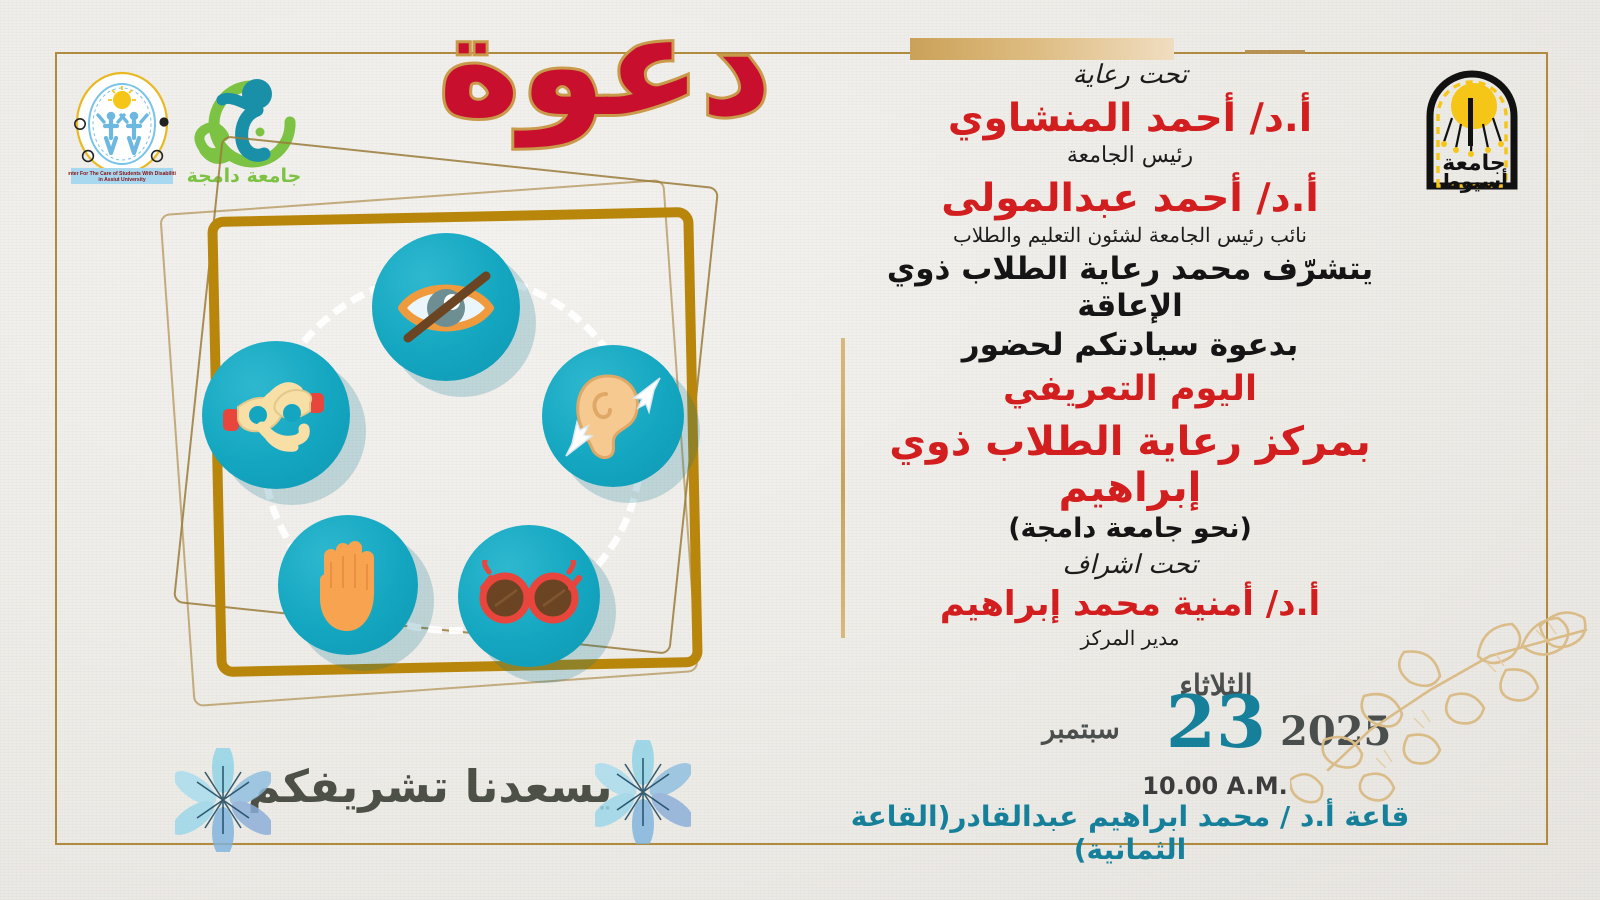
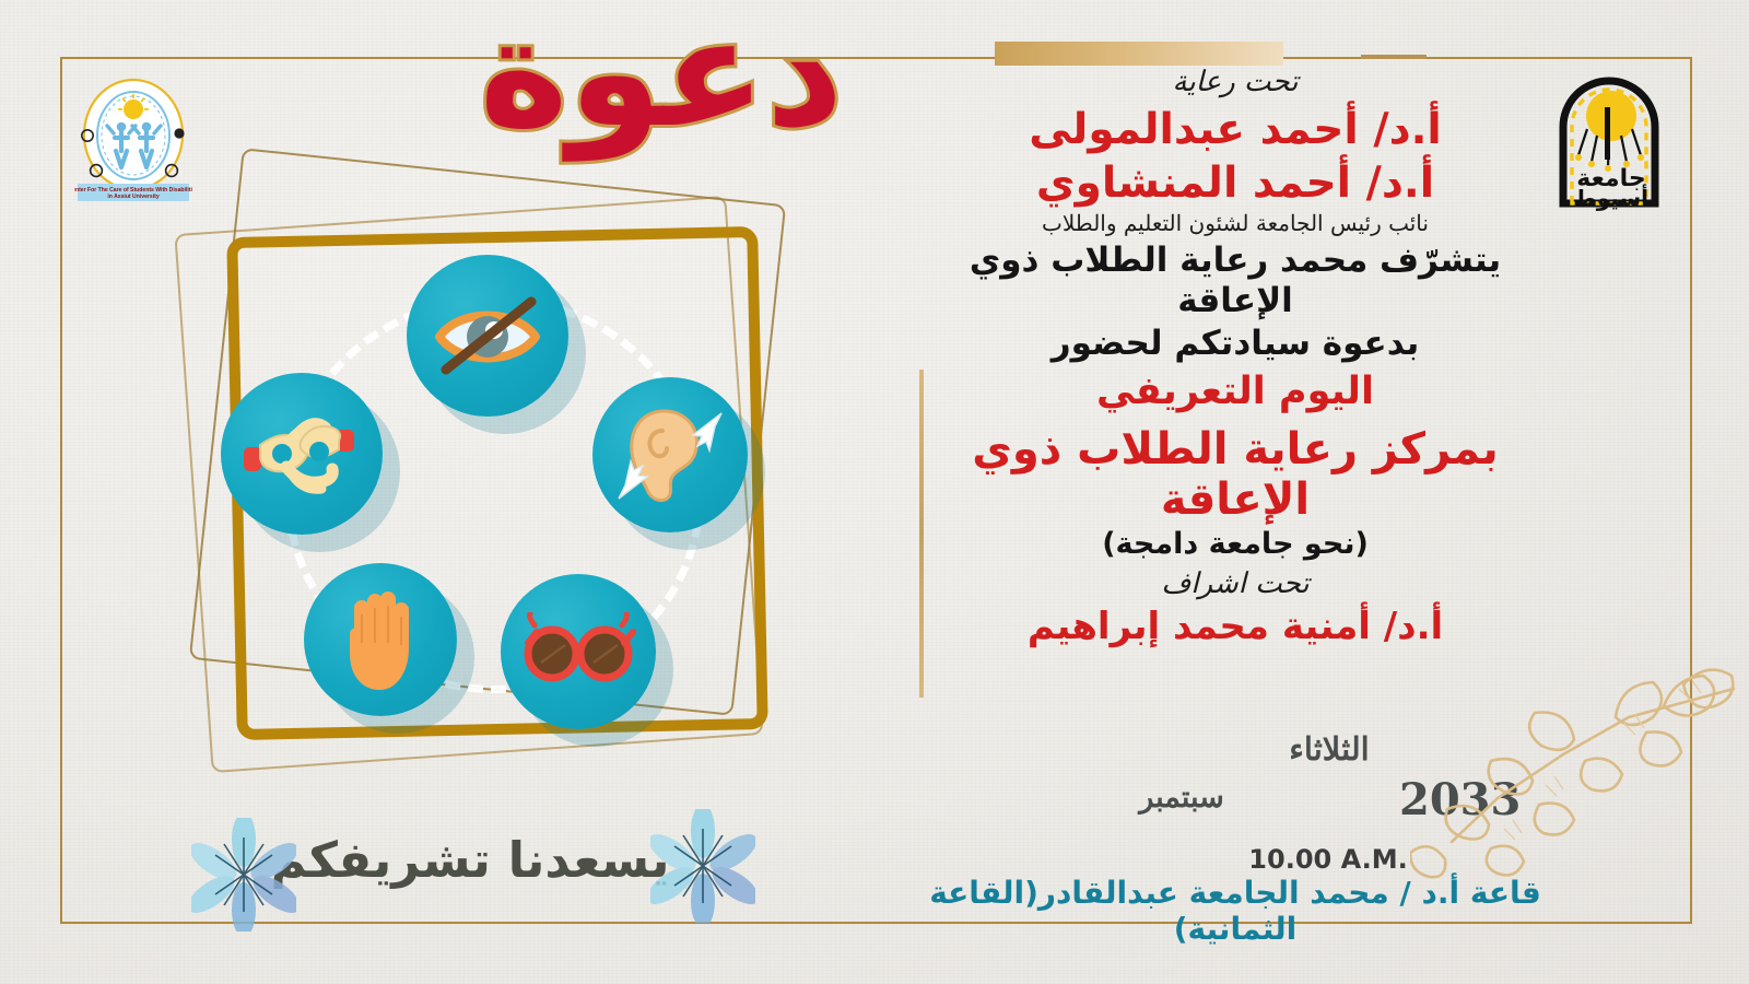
  دعوة
- جامعة دامجة
  جامعة
  أسيوط
  تحت رعاية
- أ.د/ أحمد المنشاوي
+ أ.د/ أحمد عبدالمولى
- رئيس الجامعة
- أ.د/ أحمد عبدالمولى
+ أ.د/ أحمد المنشاوي
  نائب رئيس الجامعة لشئون التعليم والطلاب
  يتشرّف محمد رعاية الطلاب ذوي الإعاقة
  بدعوة سيادتكم لحضور
  اليوم التعريفي
- بمركز رعاية الطلاب ذوي إبراهيم
+ بمركز رعاية الطلاب ذوي الإعاقة
  (نحو جامعة دامجة)
  تحت اشراف
  أ.د/ أمنية محمد إبراهيم
- مدير المركز
  الثلاثاء
- 23
- 2025
+ 2033
  سبتمبر
  10.00 A.M.
- قاعة أ.د / محمد ابراهيم عبدالقادر(القاعة الثمانية)
+ قاعة أ.د / محمد الجامعة عبدالقادر(القاعة الثمانية)
  يسعدنا تشريفكم
